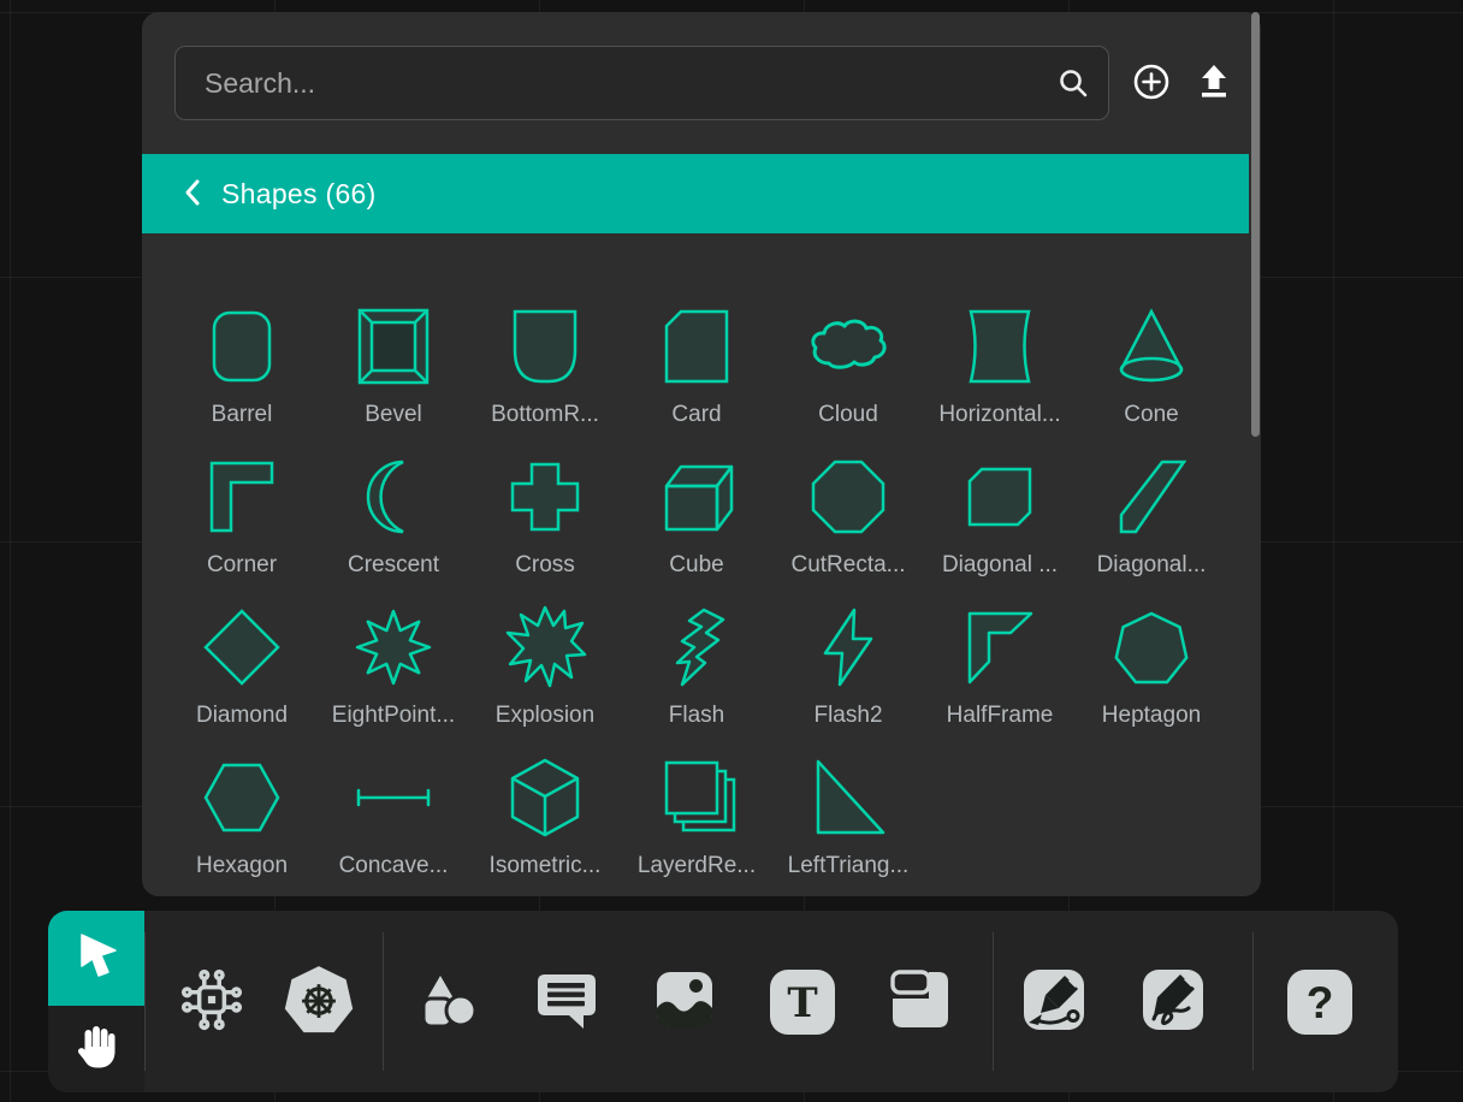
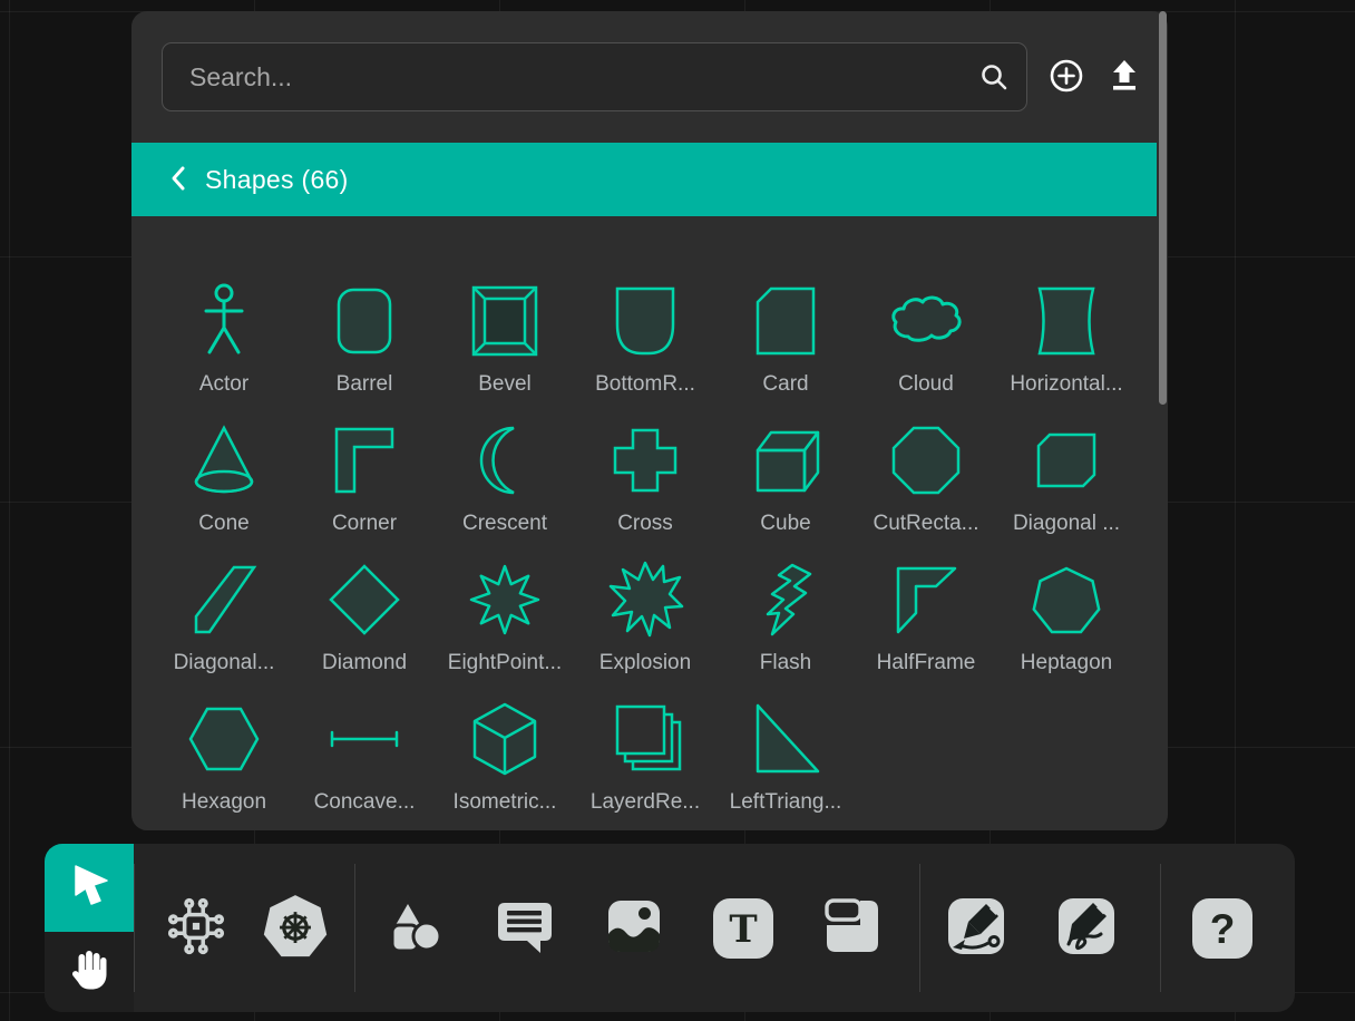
  Search...
  Shapes (66)
+ Actor
  Barrel
  Bevel
  BottomR...
  Card
  Cloud
  Horizontal...
  Cone
  Corner
  Crescent
  Cross
  Cube
  CutRecta...
  Diagonal ...
  Diagonal...
  Diamond
  EightPoint...
  Explosion
  Flash
- Flash2
  HalfFrame
  Heptagon
  Hexagon
  Concave...
  Isometric...
  LayerdRe...
  LeftTriang...
  T
  ?
